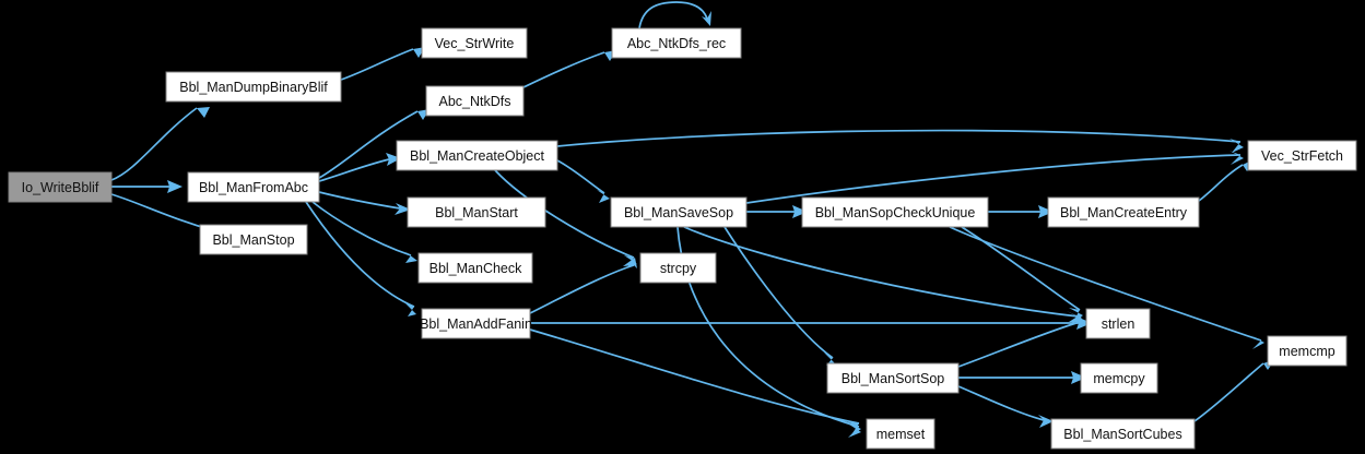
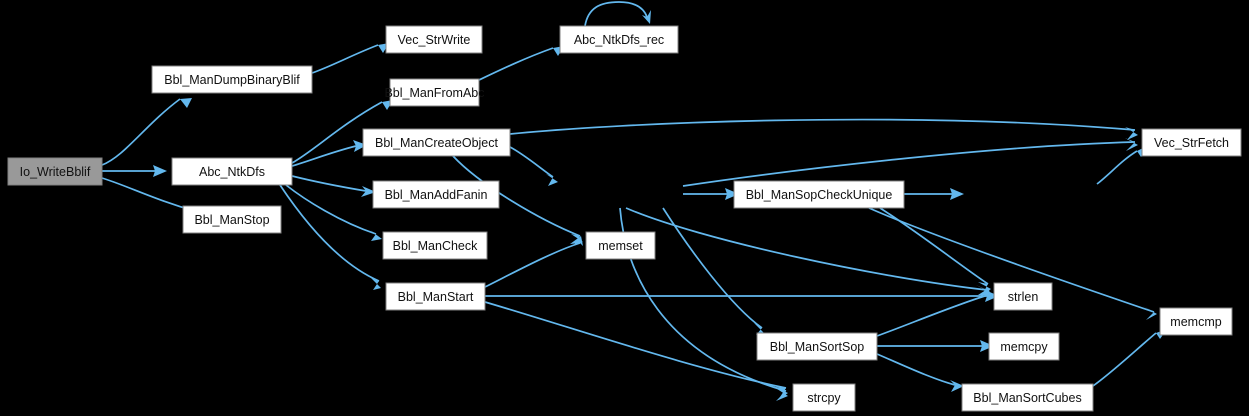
  Io_WriteBblif
  Bbl_ManDumpBinaryBlif
- Bbl_ManFromAbc
+ Abc_NtkDfs
  Bbl_ManStop
  Vec_StrWrite
- Abc_NtkDfs
+ Bbl_ManFromAbc
  Abc_NtkDfs_rec
  Bbl_ManCreateObject
- Bbl_ManStart
+ Bbl_ManAddFanin
  Bbl_ManCheck
- Bbl_ManAddFanin
+ Bbl_ManStart
- Bbl_ManSaveSop
- strcpy
+ memset
  Bbl_ManSopCheckUnique
- Bbl_ManCreateEntry
  Vec_StrFetch
  Bbl_ManSortSop
- memset
+ strcpy
  strlen
  memcpy
  Bbl_ManSortCubes
  memcmp
